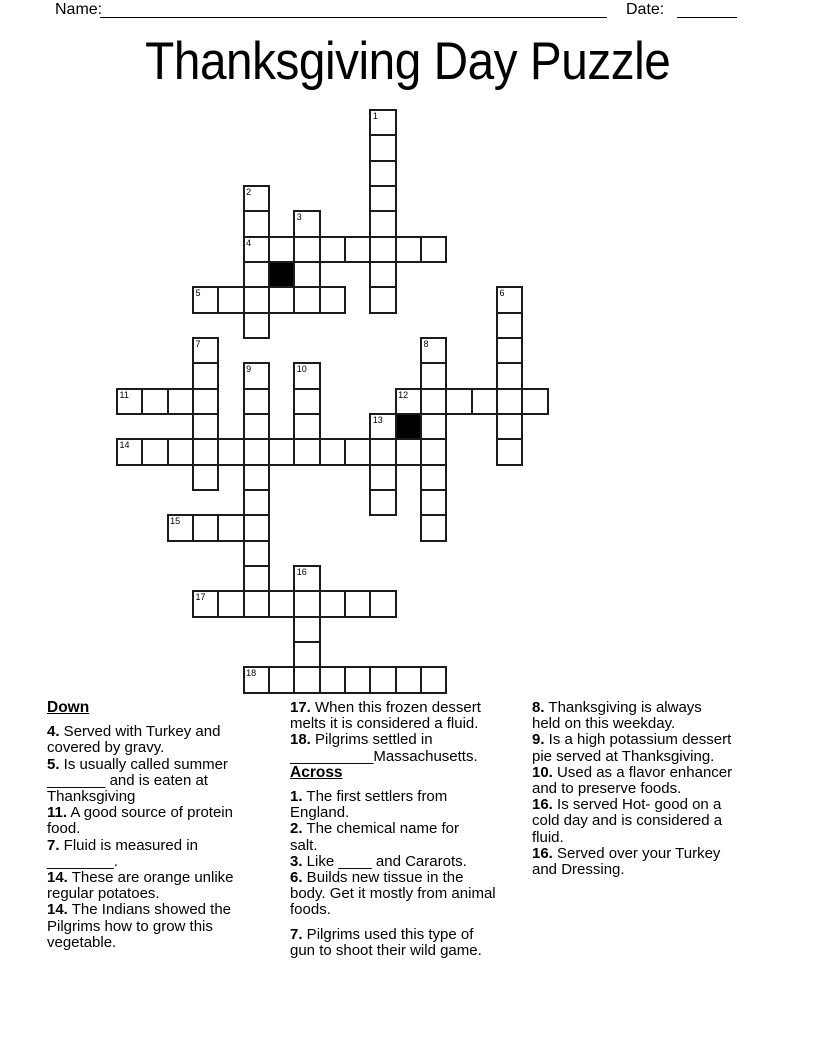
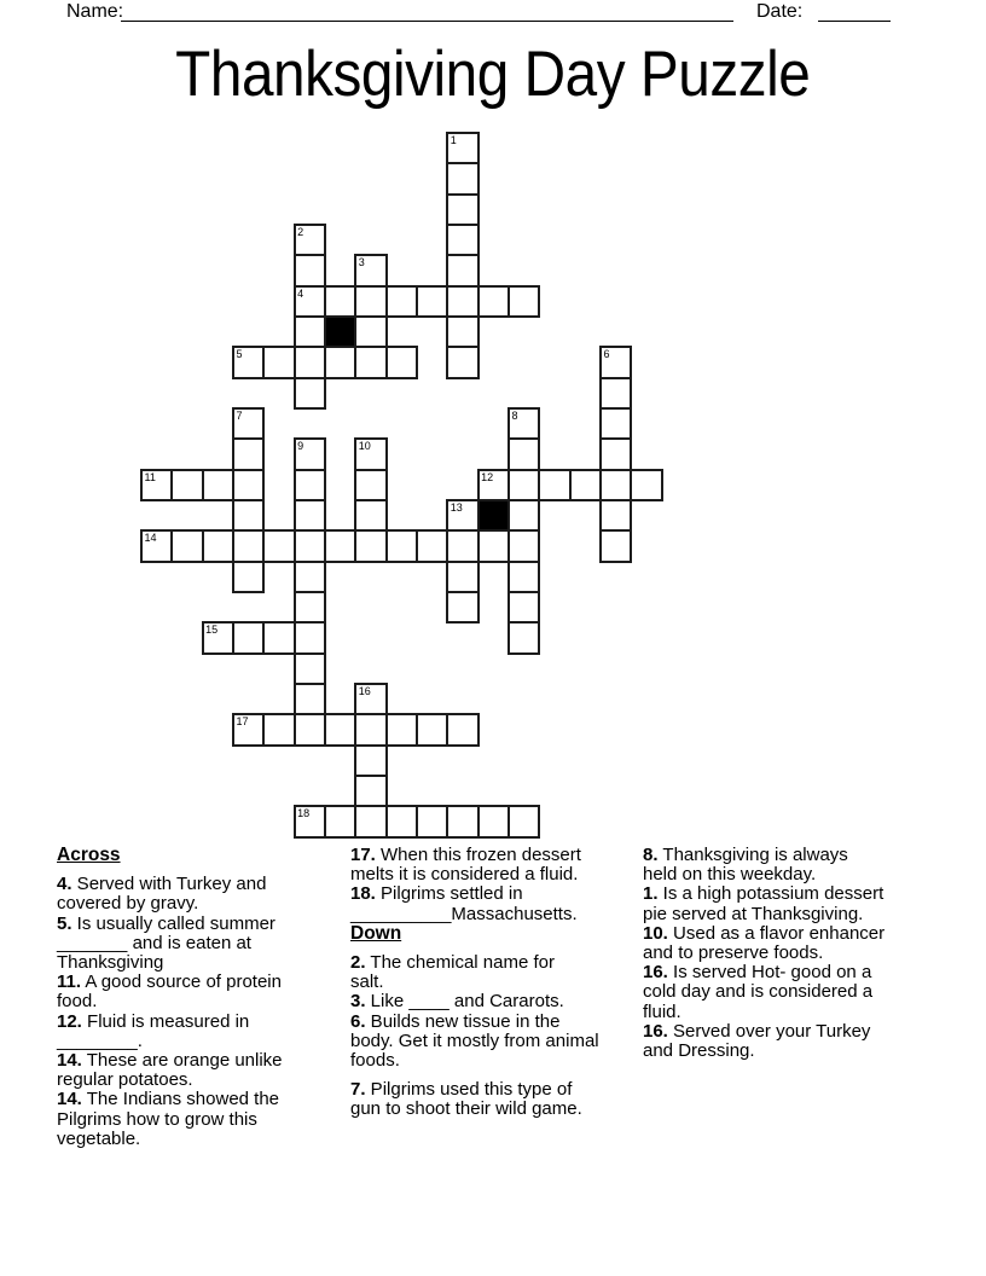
  Name:
  Date:
  Thanksgiving Day Puzzle
  1
  2
  3
  4
  5
  6
  7
  8
  9
  10
  11
  12
  13
  14
  15
  16
  17
  18
- Down
+ Across
  4. Served with Turkey and
  covered by gravy.
  5. Is usually called summer
  _______ and is eaten at
  Thanksgiving
  11. A good source of protein
  food.
- 7. Fluid is measured in
+ 12. Fluid is measured in
  ________.
  14. These are orange unlike
  regular potatoes.
  14. The Indians showed the
  Pilgrims how to grow this
  vegetable.
  17. When this frozen dessert
  melts it is considered a fluid.
  18. Pilgrims settled in
  __________Massachusetts.
- Across
+ Down
- 1. The first settlers from
- England.
  2. The chemical name for
  salt.
  3. Like ____ and Cararots.
  6. Builds new tissue in the
  body. Get it mostly from animal
  foods.
  7. Pilgrims used this type of
  gun to shoot their wild game.
  8. Thanksgiving is always
  held on this weekday.
- 9. Is a high potassium dessert
+ 1. Is a high potassium dessert
  pie served at Thanksgiving.
  10. Used as a flavor enhancer
  and to preserve foods.
  16. Is served Hot- good on a
  cold day and is considered a
  fluid.
  16. Served over your Turkey
  and Dressing.
